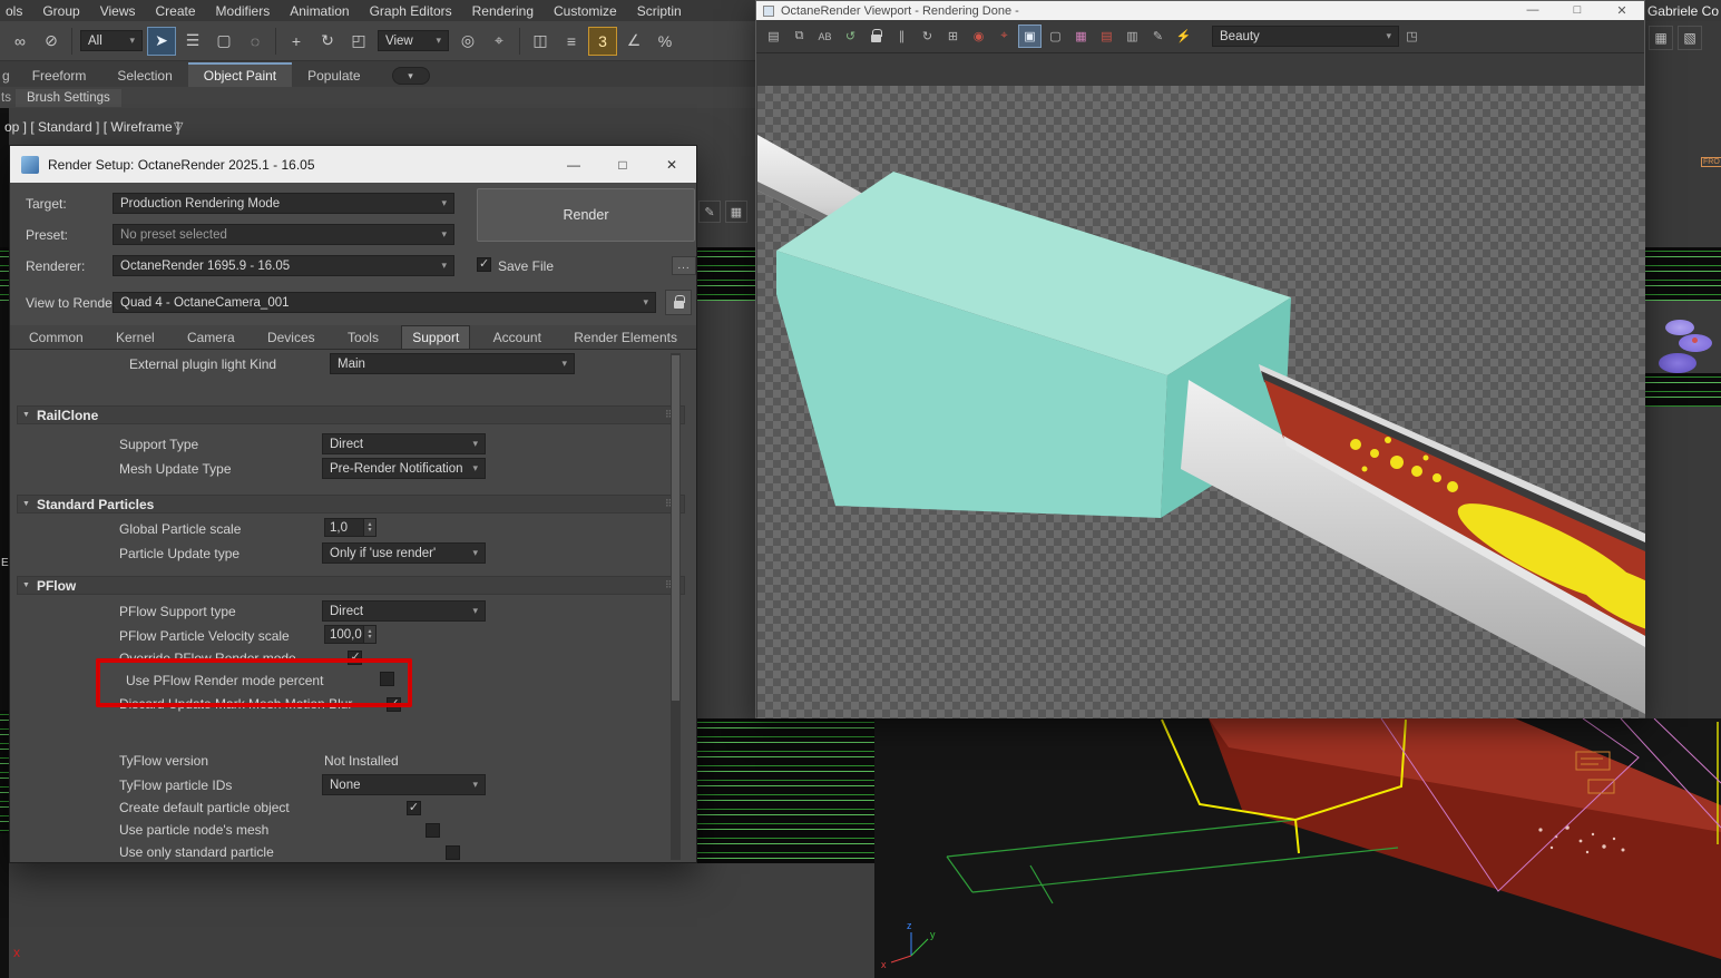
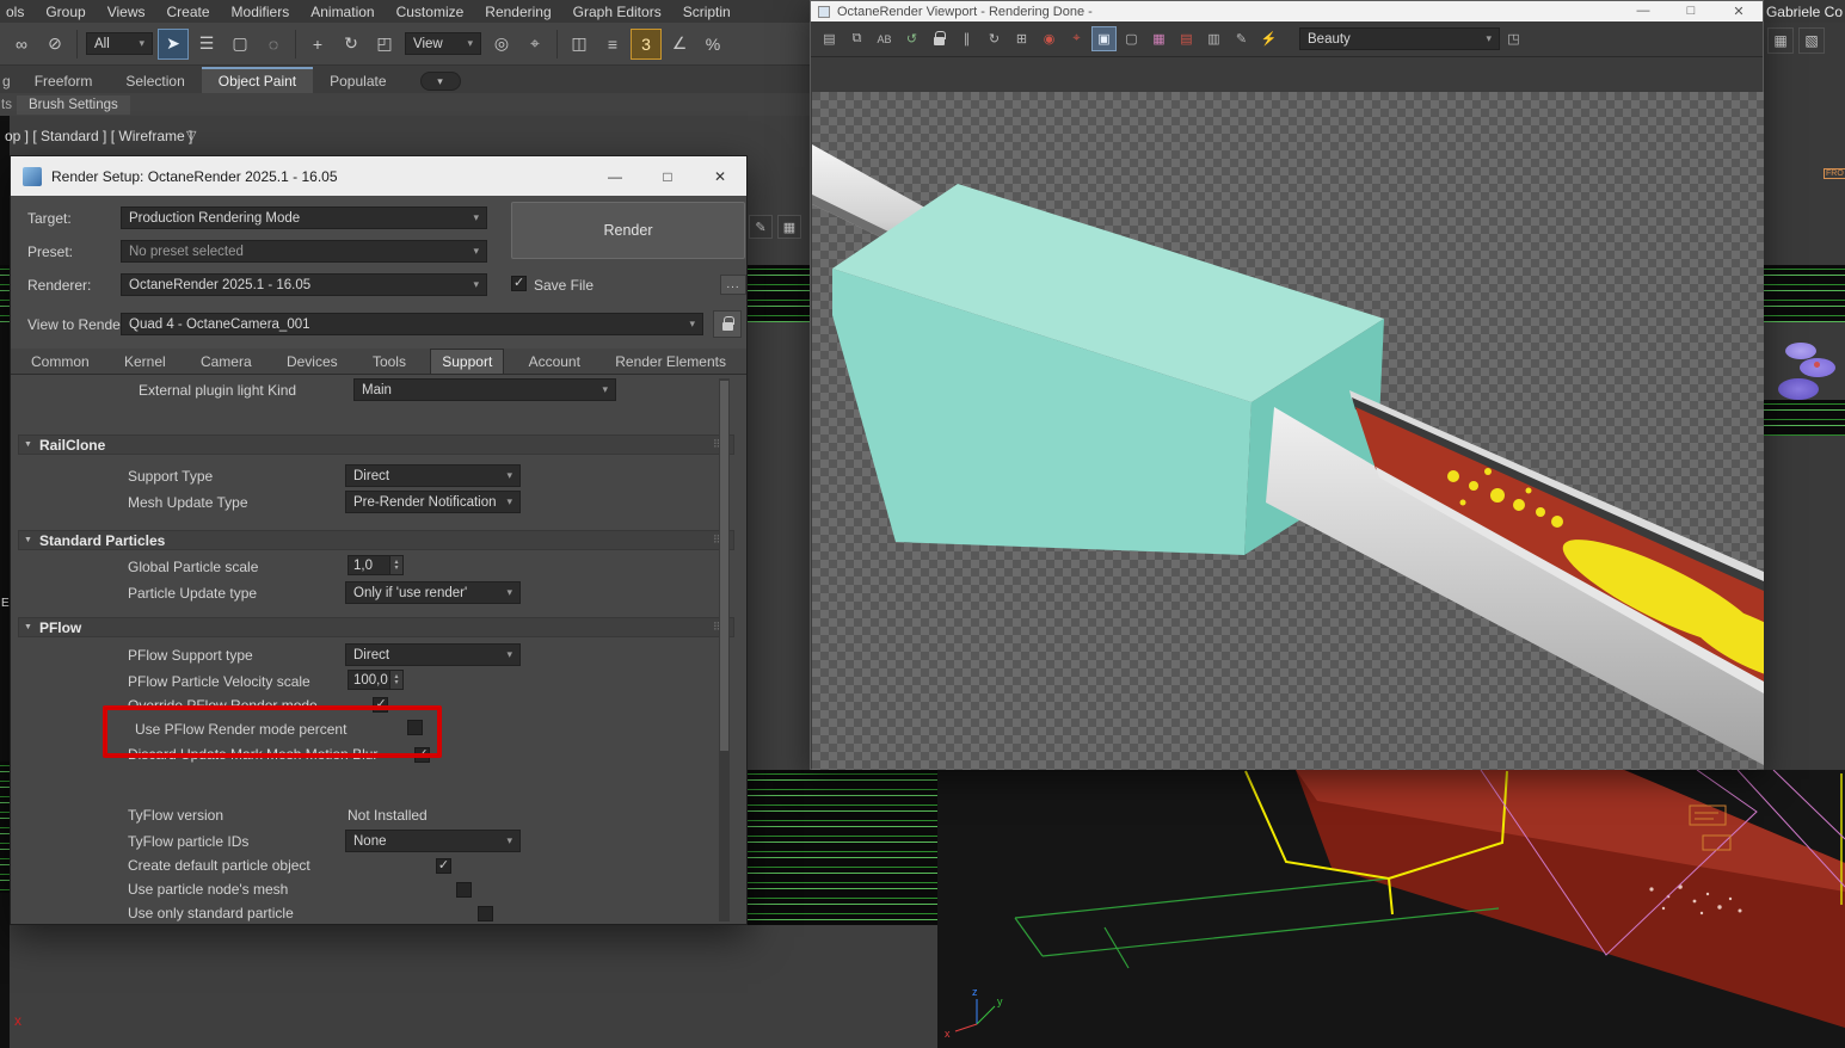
  ols
  Group
  Views
  Create
  Modifiers
  Animation
- Graph Editors
+ Customize
  Rendering
- Customize
+ Graph Editors
  Scriptin
  Gabriele Co
  ∞
  ⊘
  All
  ➤
  ☰
  ▢
  ◌
  +
  ↻
  ◰
  View
  ◎
  ⌖
  ◫
  ≡
  3
  ∠
  %
  g
  Freeform
  Selection
  Object Paint
  Populate
  ▾
  ts
  Brush Settings
  op ] [ Standard ] [ Wireframe ]
  ▽
  E
  x
  ✎
  ▦
  Render Setup: OctaneRender 2025.1 - 16.05
  —
  □
  ✕
  Target:
  Production Rendering Mode
  Render
  Preset:
  No preset selected
  Renderer:
- OctaneRender 1695.9 - 16.05
+ OctaneRender 2025.1 - 16.05
  Save File
  ...
  View to Rende
  Quad 4 - OctaneCamera_001
  Common
  Kernel
  Camera
  Devices
  Tools
  Support
  Account
  Render Elements
  External plugin light Kind
  Main
  RailClone
  Support Type
  Direct
  Mesh Update Type
  Pre-Render Notification
  Standard Particles
  Global Particle scale
  1,0
  Particle Update type
  Only if 'use render'
  PFlow
  PFlow Support type
  Direct
  PFlow Particle Velocity scale
  100,0
  Override PFlow Render mode
  Use PFlow Render mode percent
  Discard Update Mark Mesh Motion Blur
  TyFlow version
  Not Installed
  TyFlow particle IDs
  None
  Create default particle object
  Use particle node's mesh
  Use only standard particle
  OctaneRender Viewport - Rendering Done -
  —
  □
  ✕
  ▤
  ⧉
  AB
  ↺
  ∥
  ↻
  ⊞
  ◉
  ⌖
  ▣
  ▢
  ▦
  ▤
  ▥
  ✎
  ⚡
  Beauty
  ◳
  z
  y
  x
  ▦
  ▧
